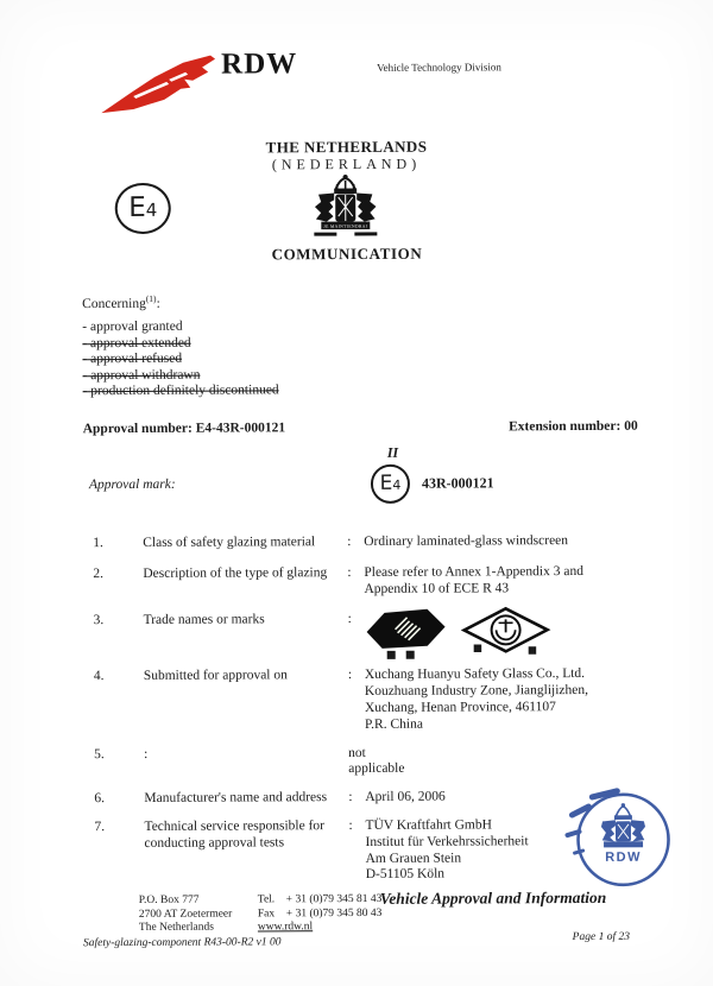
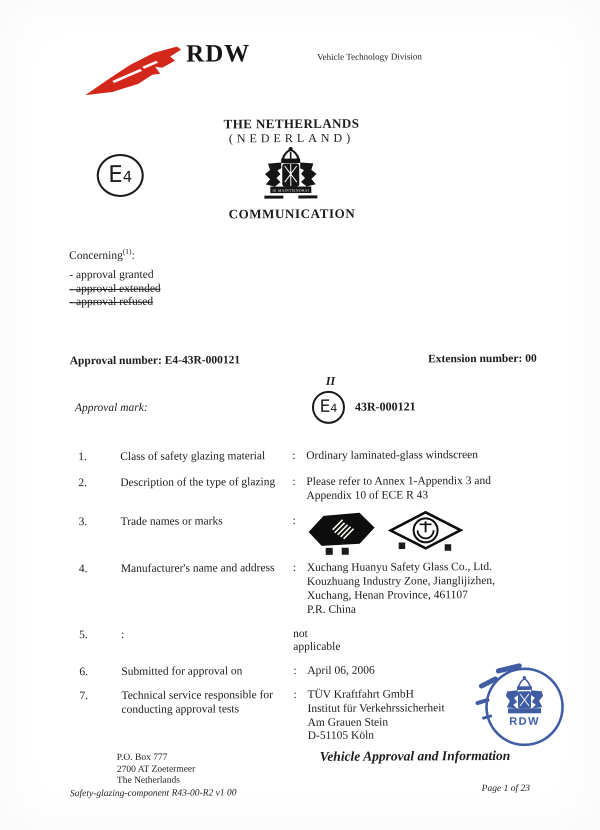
  RDW
  Vehicle Technology Division
  THE NETHERLANDS
  (NEDERLAND)
  E
  4
  COMMUNICATION
  Concerning(1):
  - approval granted
  - approval extended
  - approval refused
- - approval withdrawn
- - production definitely discontinued
  Approval number: E4-43R-000121
  Extension number: 00
  Approval mark:
  II
  E
  4
  43R-000121
  1.
  Class of safety glazing material
  :
  Ordinary laminated-glass windscreen
  2.
  Description of the type of glazing
  :
  Please refer to Annex 1-Appendix 3 and
  Appendix 10 of ECE R 43
  3.
  Trade names or marks
  :
  4.
- Submitted for approval on
+ Manufacturer's name and address
  :
  Xuchang Huanyu Safety Glass Co., Ltd.
  Kouzhuang Industry Zone, Jianglijizhen,
  Xuchang, Henan Province, 461107
  P.R. China
  5.
  :
  not applicable
  6.
- Manufacturer's name and address
+ Submitted for approval on
  :
  April 06, 2006
  7.
  Technical service responsible for
  conducting approval tests
  :
  TÜV Kraftfahrt GmbH
  Institut für Verkehrssicherheit
  Am Grauen Stein
  D-51105 Köln
  RDW
  P.O. Box 777
  2700 AT Zoetermeer
  The Netherlands
- Tel.
- + 31 (0)79 345 81 43
- Fax
- + 31 (0)79 345 80 43
- www.rdw.nl
  Vehicle Approval and Information
  Safety-glazing-component R43-00-R2 v1 00
  Page 1 of 23
